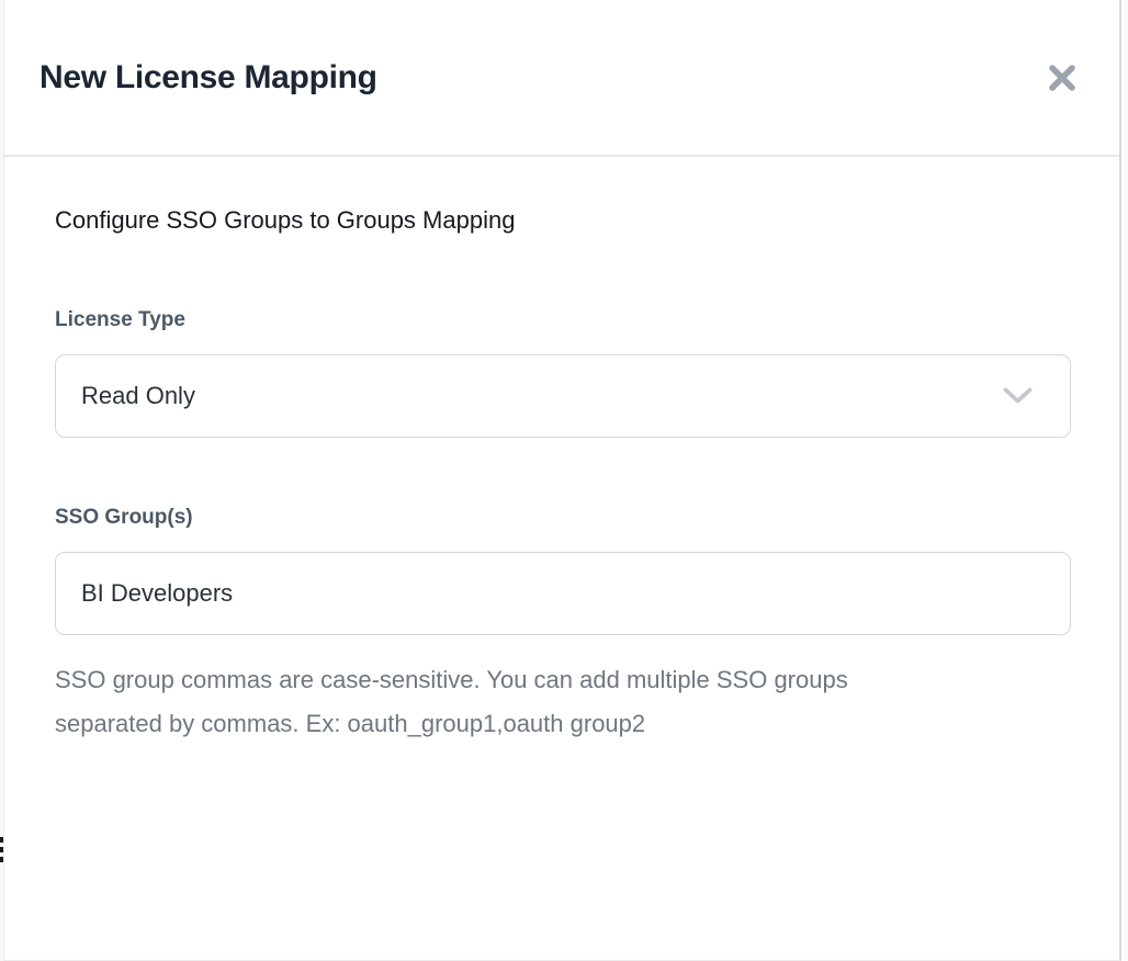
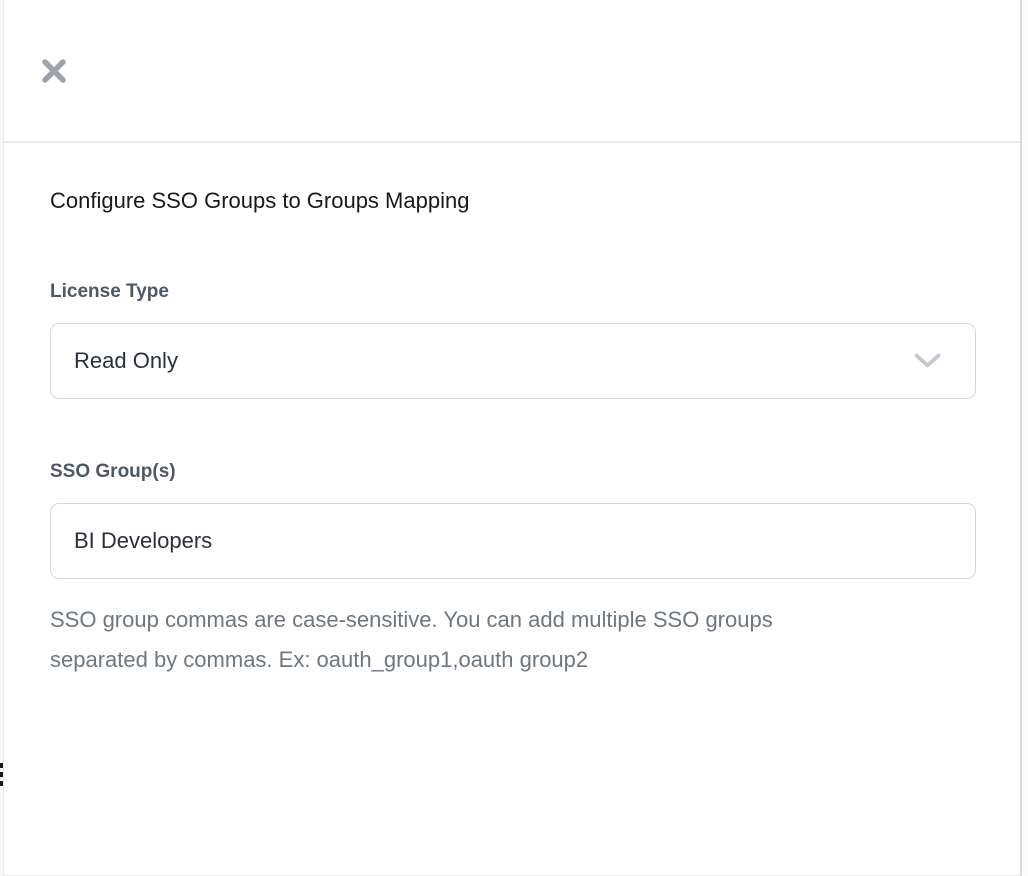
- New License Mapping
  Configure SSO Groups to Groups Mapping
  License Type
  Read Only
  SSO Group(s)
  BI Developers
  SSO group commas are case-sensitive. You can add multiple SSO groups
  separated by commas. Ex: oauth_group1,oauth group2
